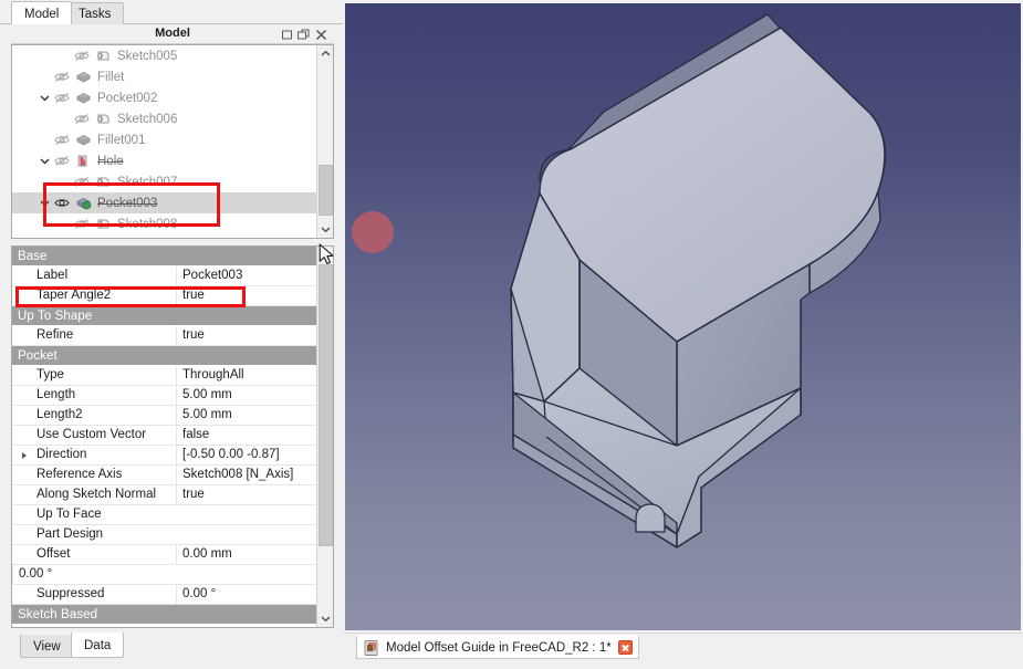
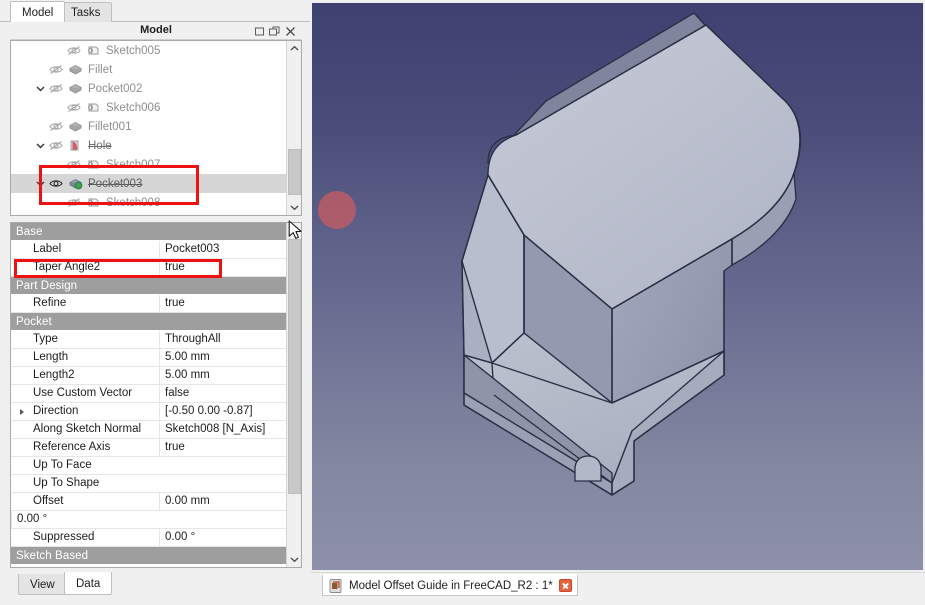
  Model
  Tasks
  Model
  Sketch005
  Fillet
  Pocket002
  Sketch006
  Fillet001
  Hole
  Sketch007
  Pocket003
  Sketch008
  Base
  Label
  Pocket003
  Taper Angle2
  true
- Up To Shape
+ Part Design
  Refine
  true
  Pocket
  Type
  ThroughAll
  Length
  5.00 mm
  Length2
  5.00 mm
  Use Custom Vector
  false
  Direction
  [-0.50 0.00 -0.87]
- Reference Axis
+ Along Sketch Normal
  Sketch008 [N_Axis]
- Along Sketch Normal
+ Reference Axis
  true
  Up To Face
- Part Design
+ Up To Shape
  Offset
  0.00 mm
  0.00 °
  Suppressed
  0.00 °
  Sketch Based
  View
  Data
  Model Offset Guide in FreeCAD_R2 : 1*
